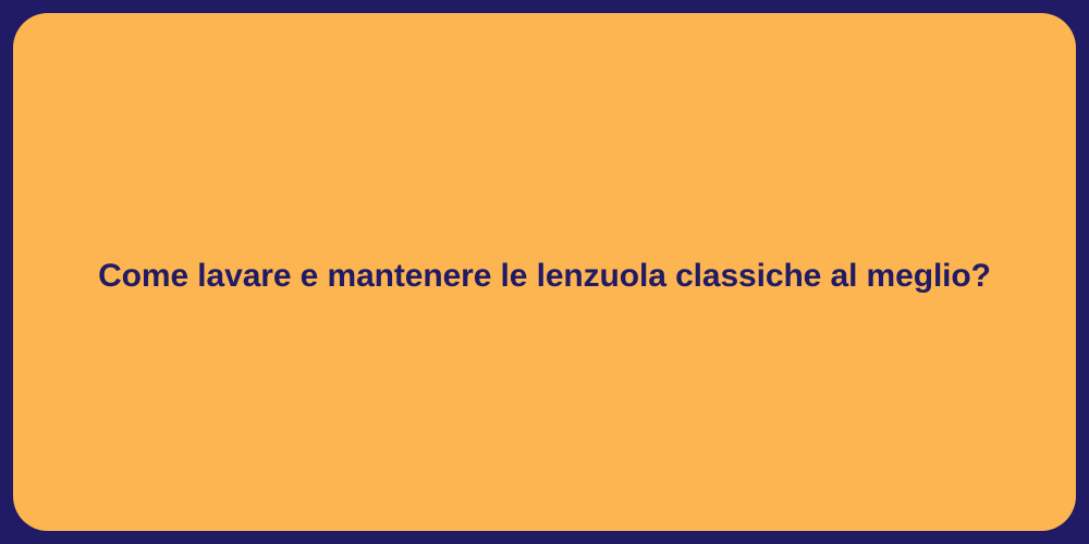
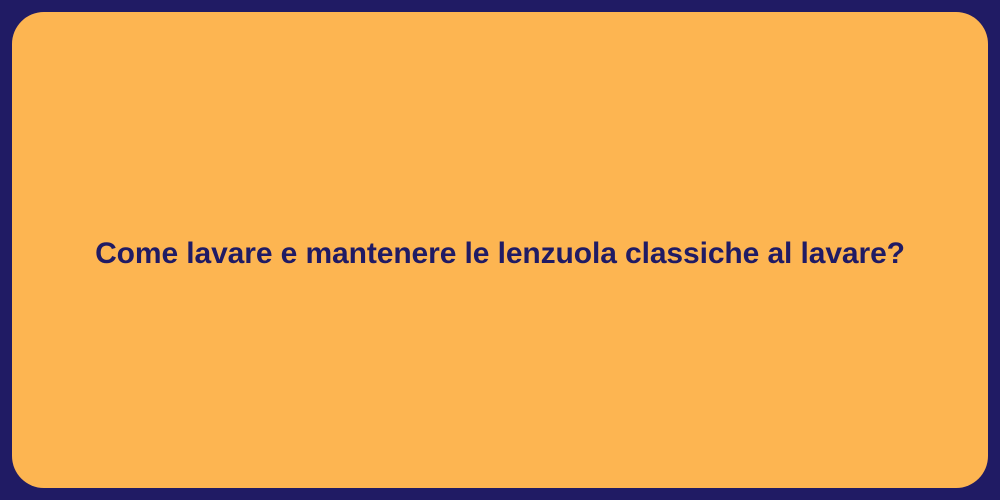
- Come lavare e mantenere le lenzuola classiche al meglio?
+ Come lavare e mantenere le lenzuola classiche al lavare?
